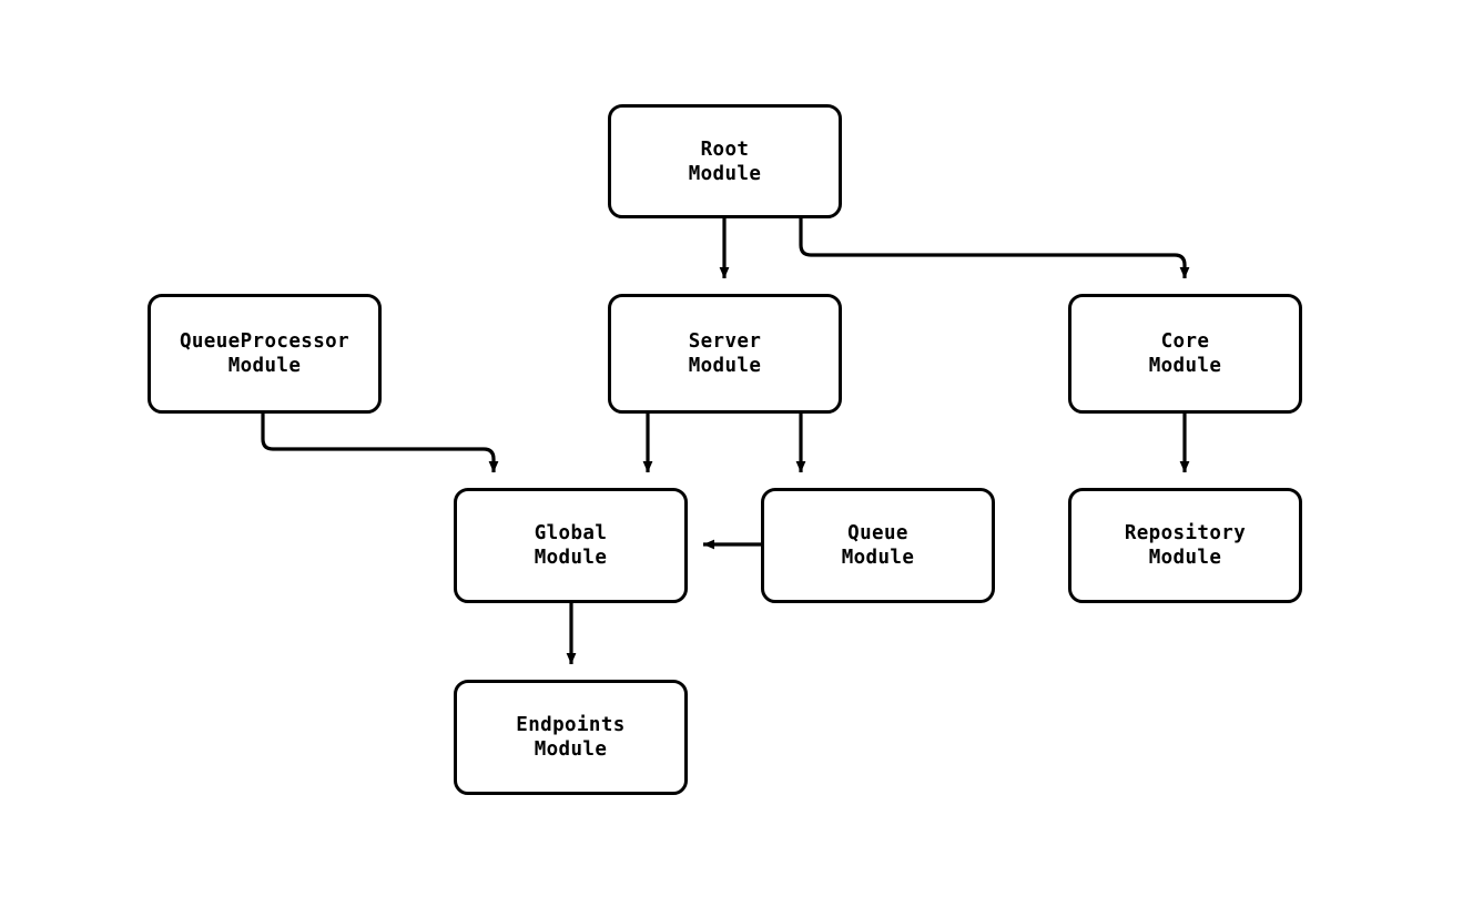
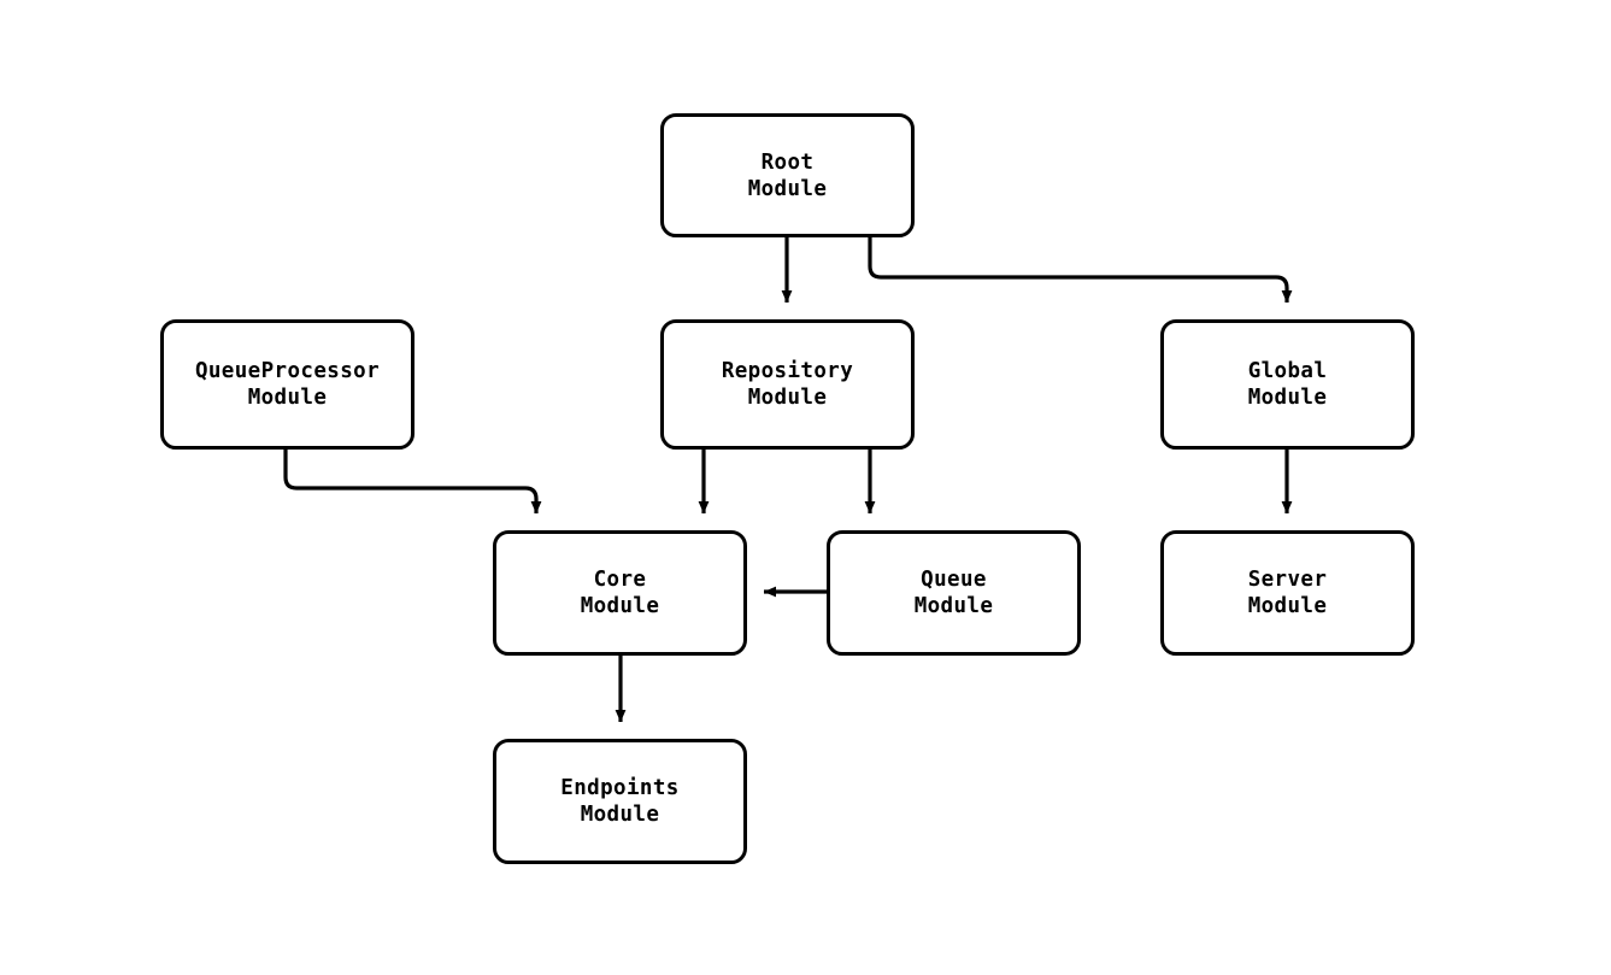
  Root
  Module
  QueueProcessor
  Module
- Server
+ Repository
  Module
- Core
+ Global
  Module
- Global
+ Core
  Module
  Queue
  Module
- Repository
+ Server
  Module
  Endpoints
  Module
